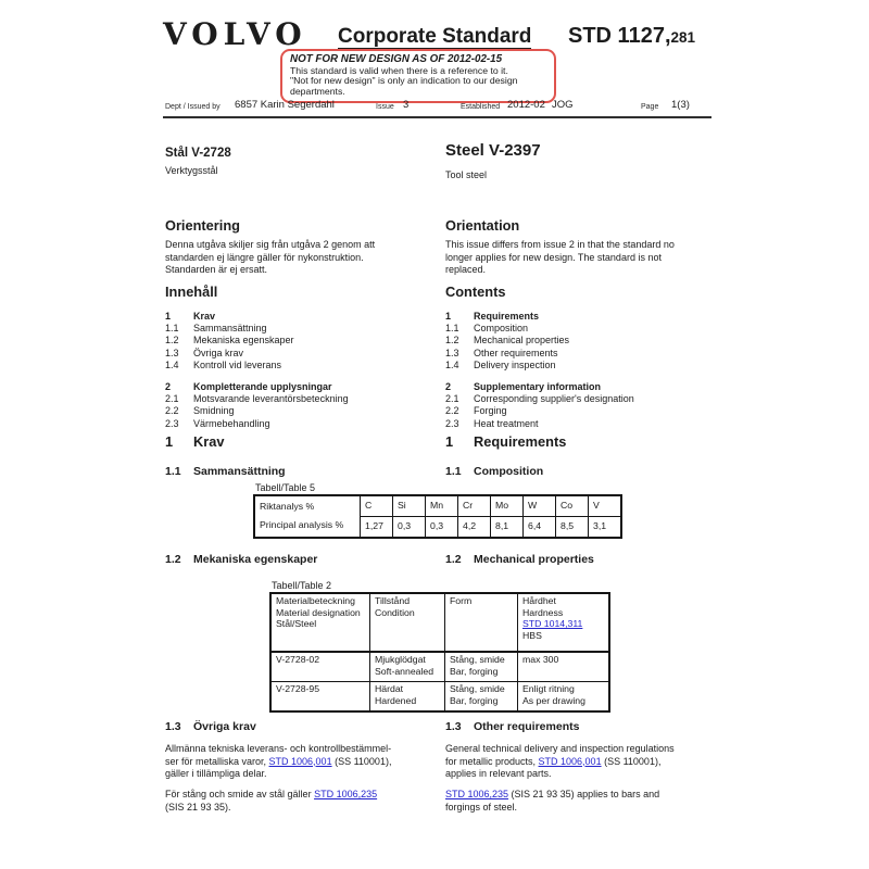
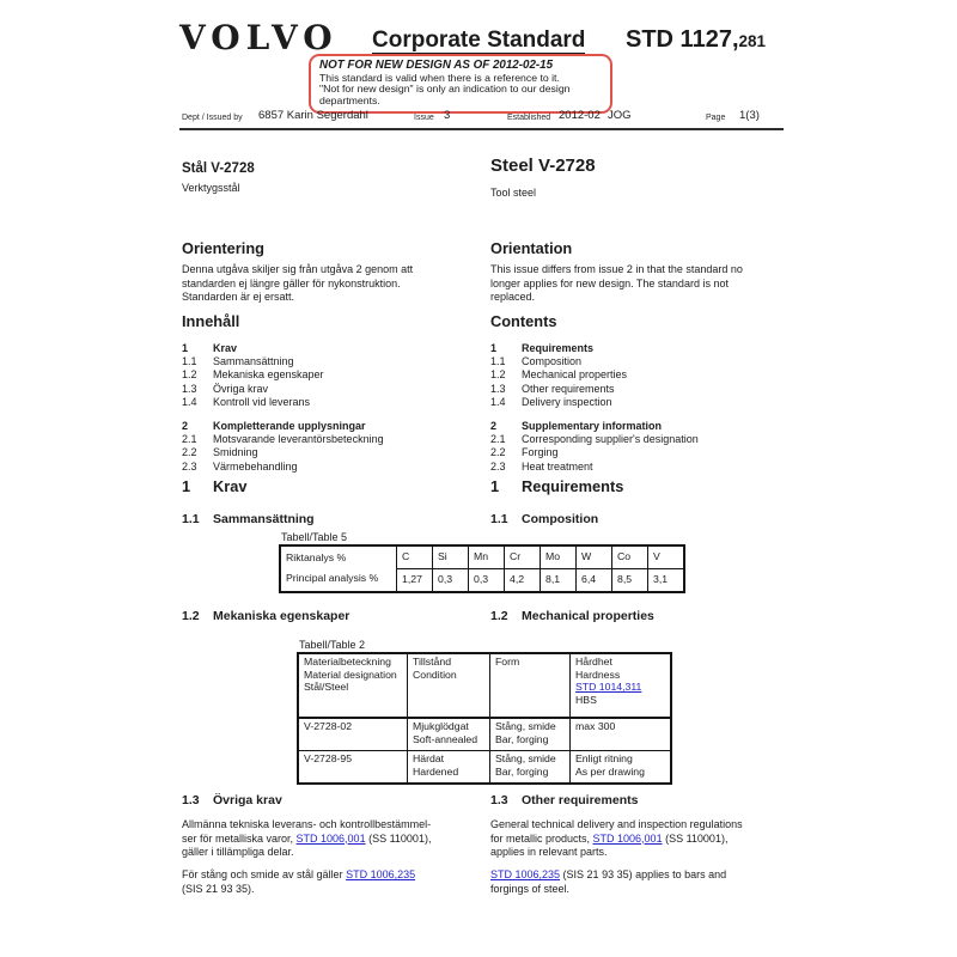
  VOLVO
  Corporate Standard
  STD 1127,281
  NOT FOR NEW DESIGN AS OF 2012-02-15
  This standard is valid when there is a reference to it.
  "Not for new design" is only an indication to our design
  departments.
  6857 Karin Segerdahl
  3
  2012-02
  JOG
  1(3)
  Stål V-2728
  Verktygsstål
- Steel V-2397
+ Steel V-2728
  Tool steel
  Orientering
  Denna utgåva skiljer sig från utgåva 2 genom att
  standarden ej längre gäller för nykonstruktion.
  Standarden är ej ersatt.
  Orientation
  This issue differs from issue 2 in that the standard no
  longer applies for new design. The standard is not
  replaced.
  Innehåll
  1
  Krav
  1.1
  Sammansättning
  1.2
  Mekaniska egenskaper
  1.3
  Övriga krav
  1.4
  Kontroll vid leverans
  2
  Kompletterande upplysningar
  2.1
  Motsvarande leverantörsbeteckning
  2.2
  Smidning
  2.3
  Värmebehandling
  Contents
  1
  Requirements
  1.1
  Composition
  1.2
  Mechanical properties
  1.3
  Other requirements
  1.4
  Delivery inspection
  2
  Supplementary information
  2.1
  Corresponding supplier's designation
  2.2
  Forging
  2.3
  Heat treatment
  1
  Krav
  1
  Requirements
  1.1
  Sammansättning
  1.1
  Composition
  Tabell/Table 5
  Riktanalys % Principal analysis %	C	Si	Mn	Cr	Mo	W	Co	V
  1,27	0,3	0,3	4,2	8,1	6,4	8,5	3,1
  1.2
  Mekaniska egenskaper
  1.2
  Mechanical properties
  Tabell/Table 2
  Materialbeteckning Material designation Stål/Steel	Tillstånd Condition	Form	Hårdhet Hardness STD 1014,311 HBS
  V-2728-02	Mjukglödgat Soft-annealed	Stång, smide Bar, forging	max 300
  V-2728-95	Härdat Hardened	Stång, smide Bar, forging	Enligt ritning As per drawing
  1.3
  Övriga krav
  1.3
  Other requirements
  Allmänna tekniska leverans- och kontrollbestämmel-
  ser för metalliska varor, STD 1006,001 (SS 110001),
  gäller i tillämpliga delar.
  För stång och smide av stål gäller STD 1006,235
  (SIS 21 93 35).
  General technical delivery and inspection regulations
  for metallic products, STD 1006,001 (SS 110001),
  applies in relevant parts.
  STD 1006,235 (SIS 21 93 35) applies to bars and
  forgings of steel.
